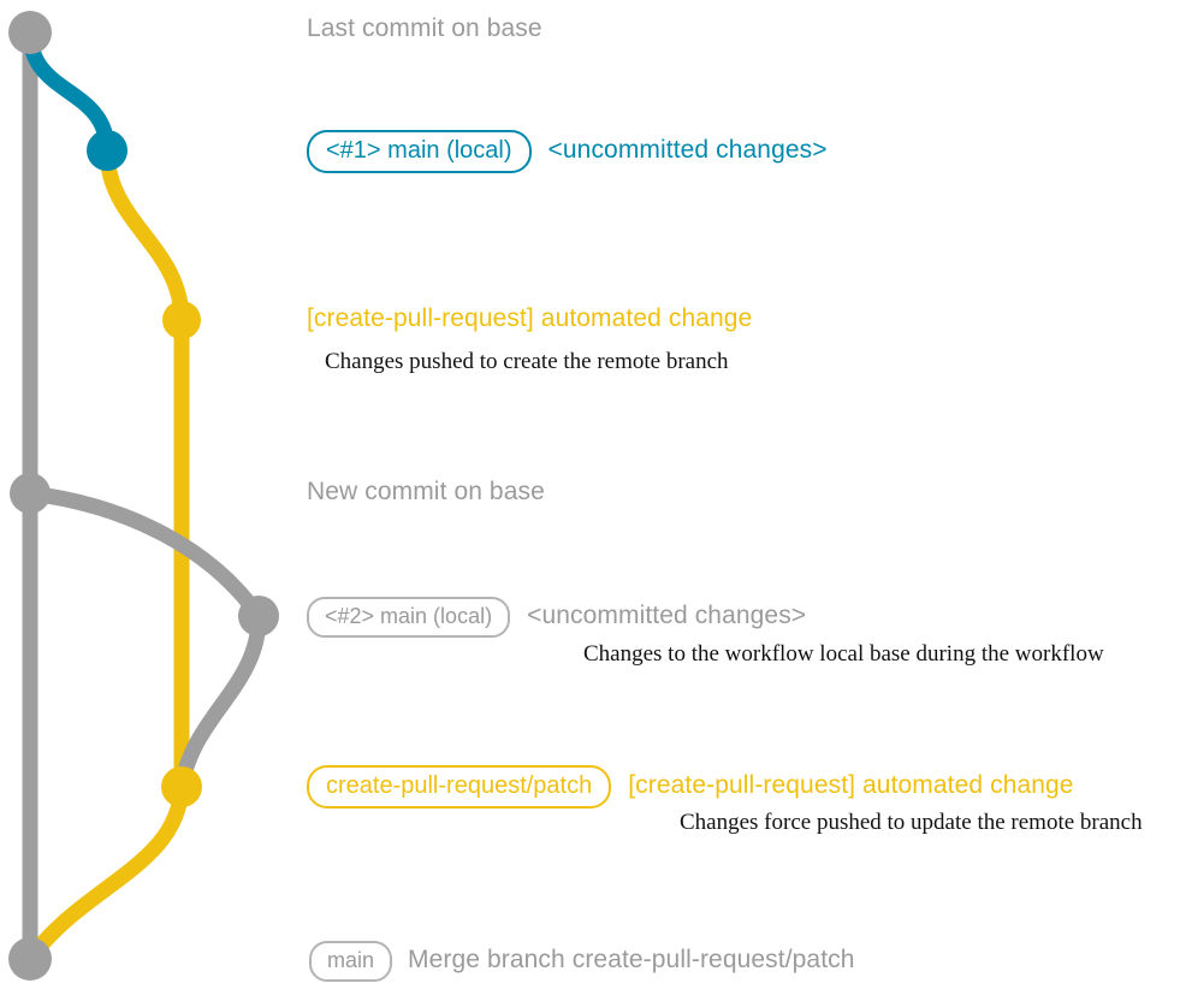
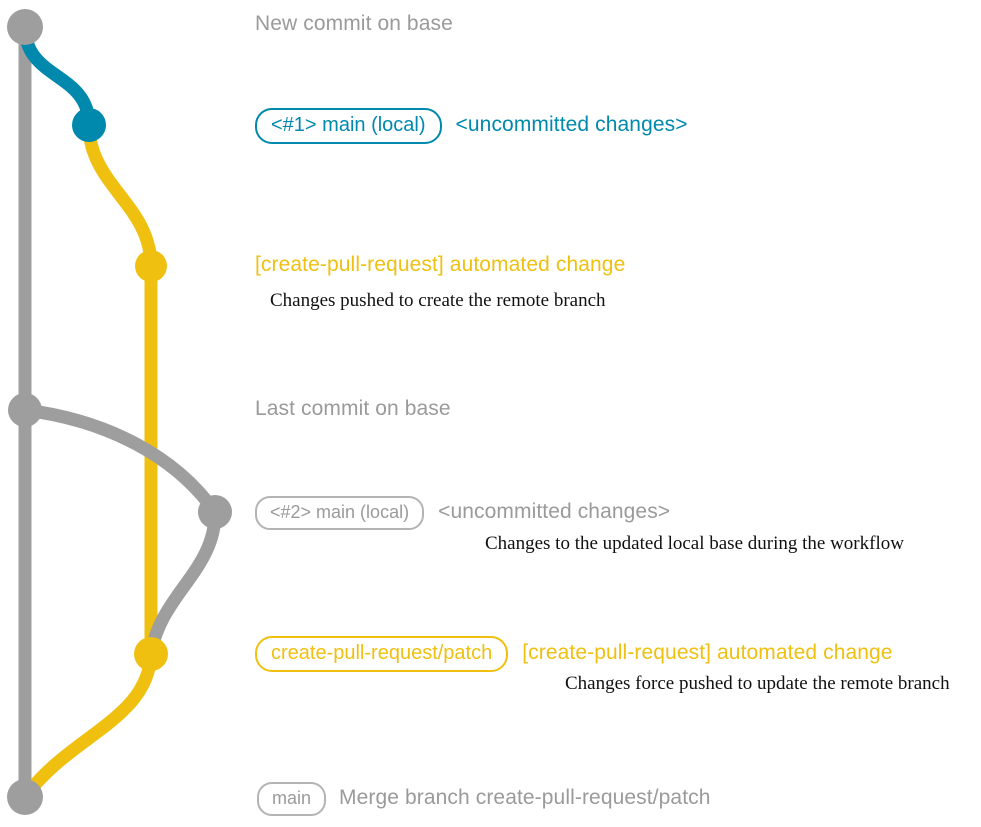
- Last commit on base
+ New commit on base
  <#1> main (local)
  <uncommitted changes>
  [create-pull-request] automated change
  Changes pushed to create the remote branch
- New commit on base
+ Last commit on base
  <#2> main (local)
  <uncommitted changes>
- Changes to the workflow local base during the workflow
+ Changes to the updated local base during the workflow
  create-pull-request/patch
  [create-pull-request] automated change
  Changes force pushed to update the remote branch
  main
  Merge branch create-pull-request/patch
